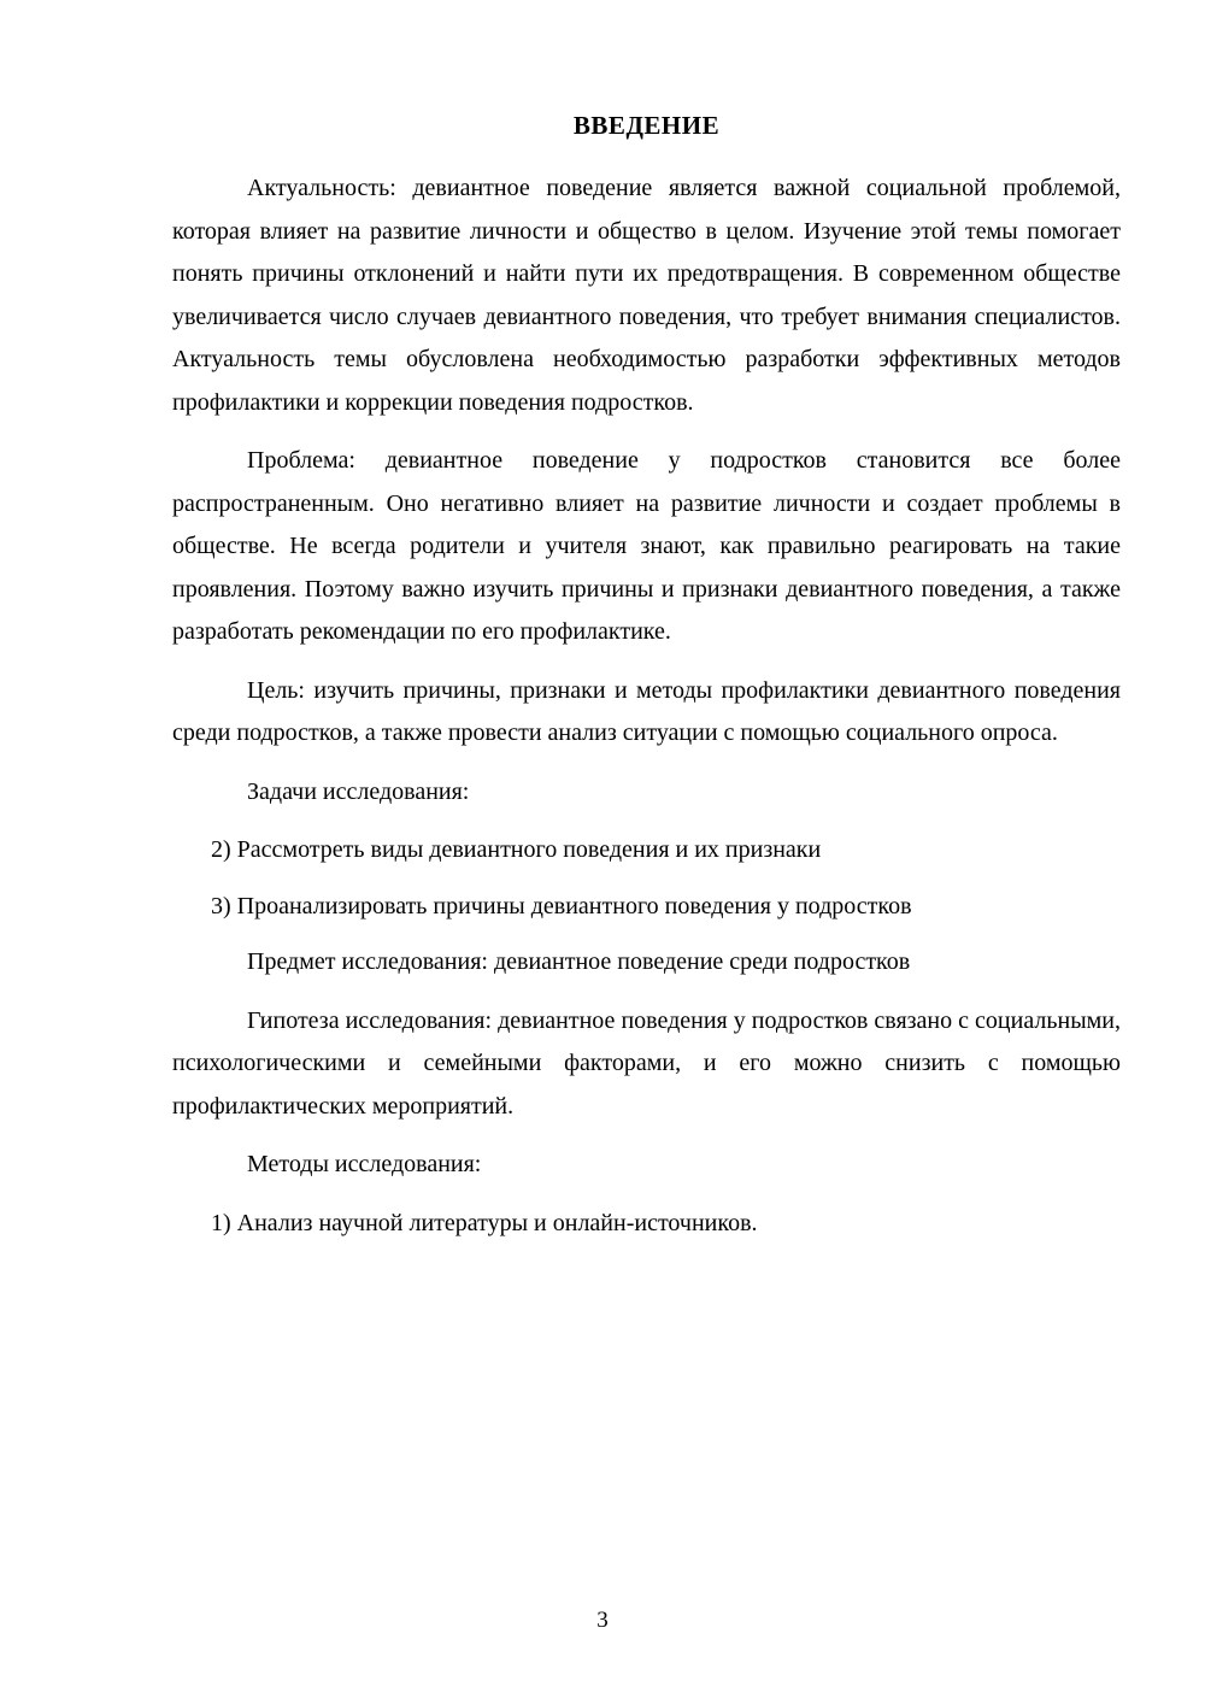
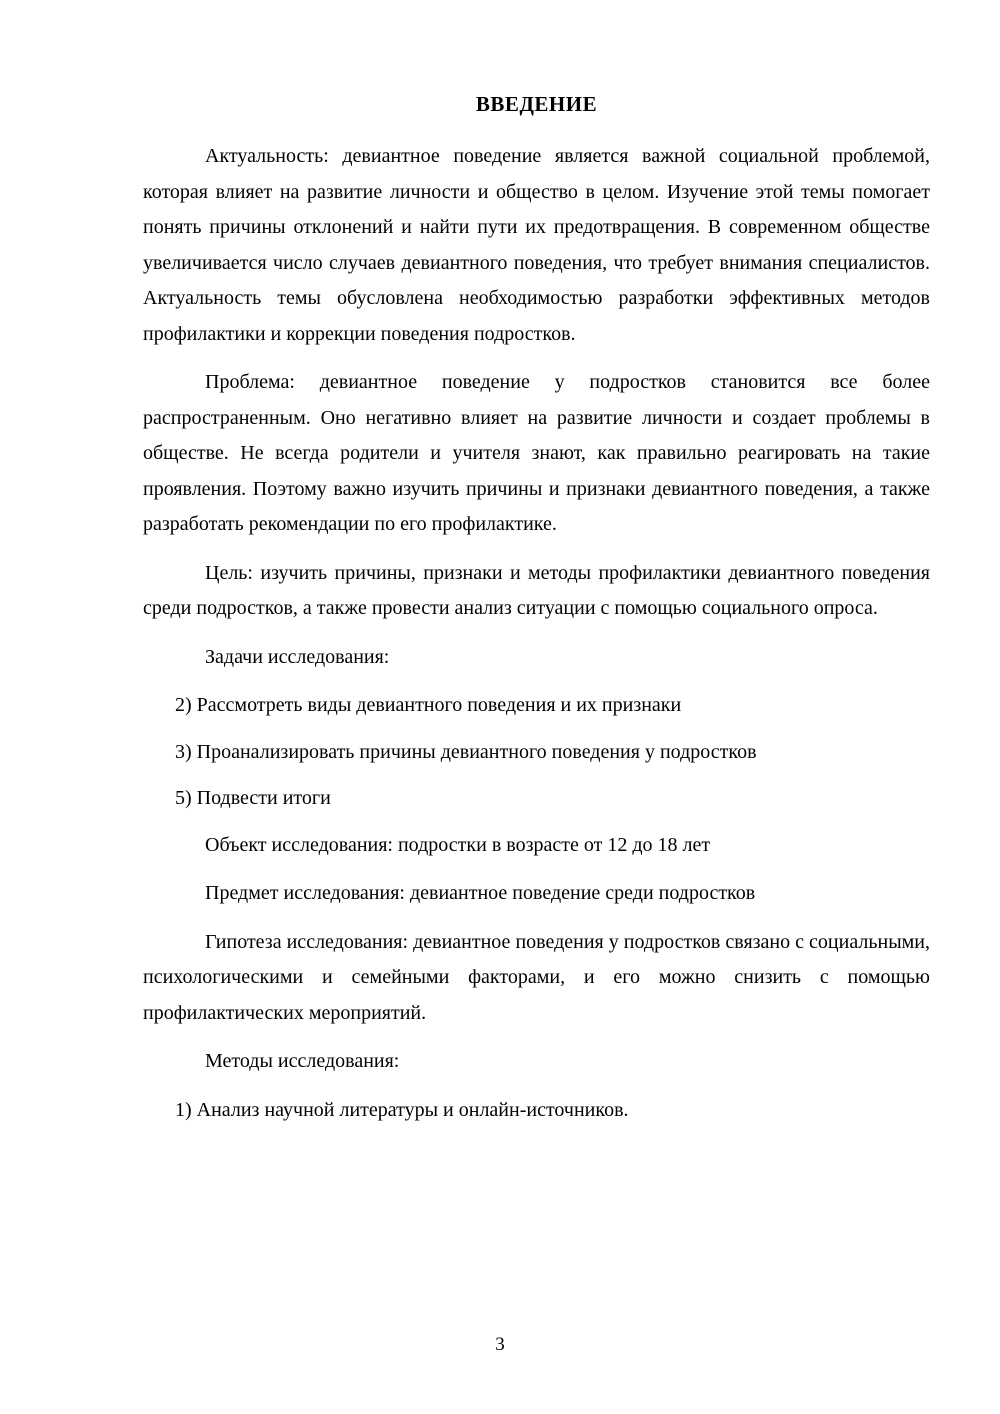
  ВВЕДЕНИЕ
  Актуальность: девиантное поведение является важной социальной проблемой, которая влияет на развитие личности и общество в целом. Изучение этой темы помогает понять причины отклонений и найти пути их предотвращения. В современном обществе увеличивается число случаев девиантного поведения, что требует внимания специалистов. Актуальность темы обусловлена необходимостью разработки эффективных методов профилактики и коррекции поведения подростков.
  Проблема: девиантное поведение у подростков становится все более распространенным. Оно негативно влияет на развитие личности и создает проблемы в обществе. Не всегда родители и учителя знают, как правильно реагировать на такие проявления. Поэтому важно изучить причины и признаки девиантного поведения, а также разработать рекомендации по его профилактике.
  Цель: изучить причины, признаки и методы профилактики девиантного поведения среди подростков, а также провести анализ ситуации с помощью социального опроса.
  Задачи исследования:
  2) Рассмотреть виды девиантного поведения и их признаки
  3) Проанализировать причины девиантного поведения у подростков
+ 5) Подвести итоги
+ Объект исследования: подростки в возрасте от 12 до 18 лет
  Предмет исследования: девиантное поведение среди подростков
  Гипотеза исследования: девиантное поведения у подростков связано с социальными, психологическими и семейными факторами, и его можно снизить с помощью профилактических мероприятий.
  Методы исследования:
  1) Анализ научной литературы и онлайн-источников.
  3
